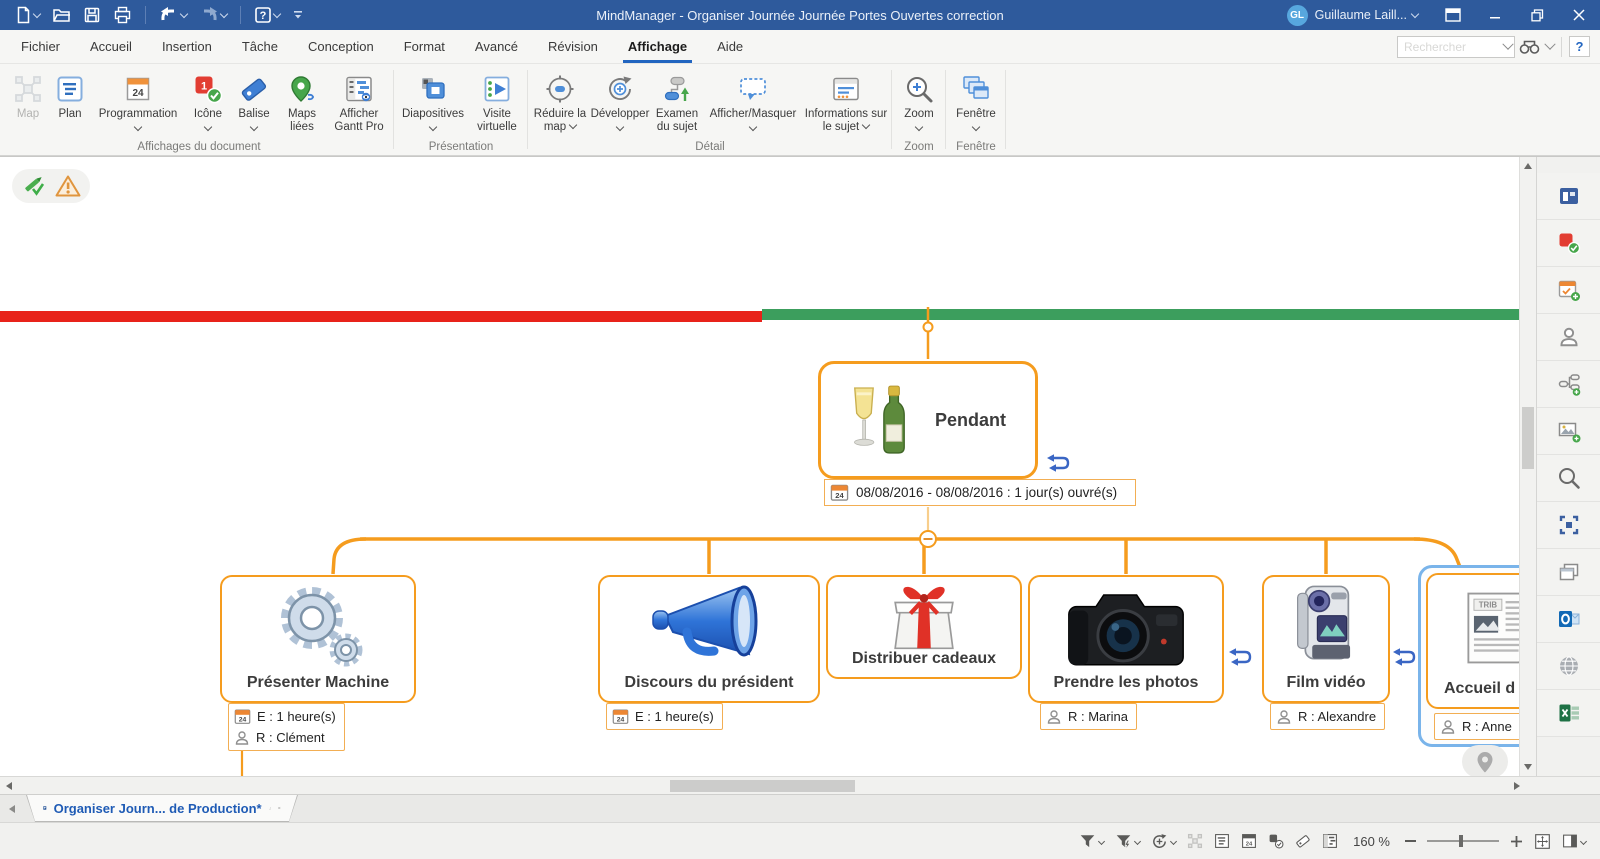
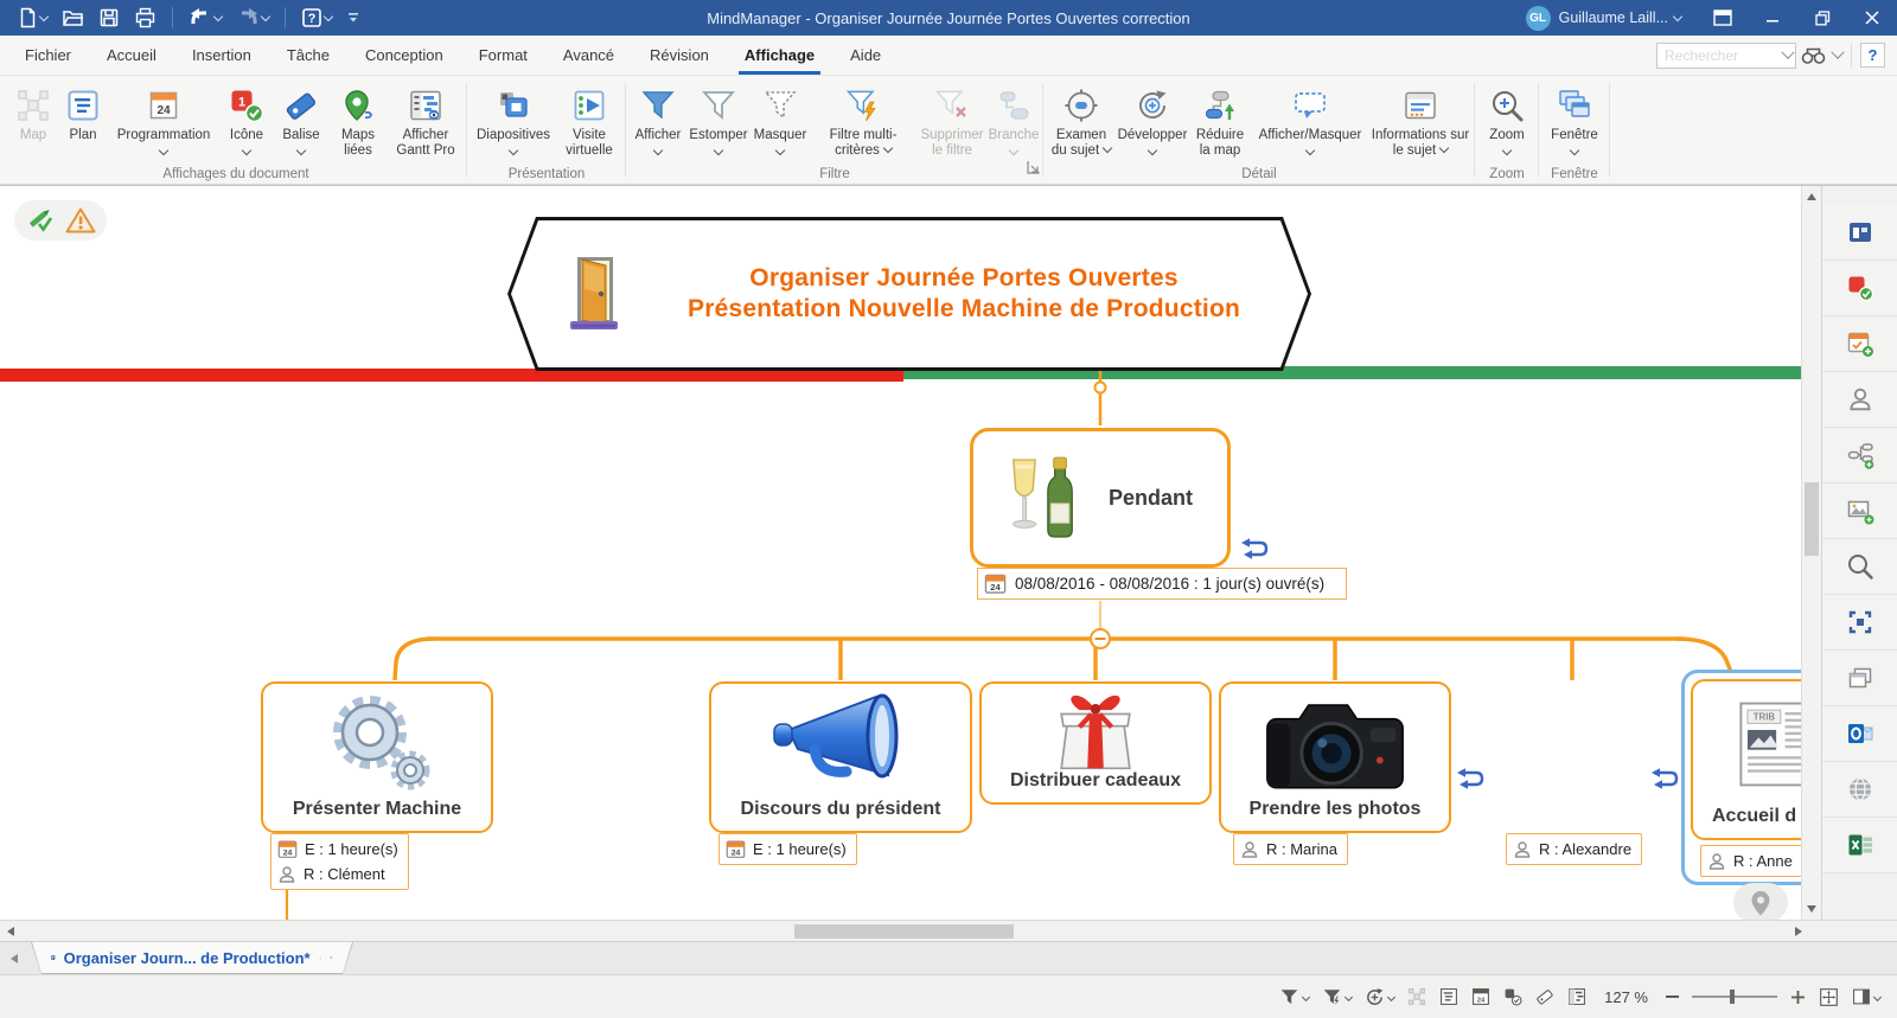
  ?
  MindManager - Organiser Journée Journée Portes Ouvertes correction
  GL
  Guillaume Laill...
  Fichier
  Accueil
  Insertion
  Tâche
  Conception
  Format
  Avancé
  Révision
  Affichage
  Aide
  Rechercher
  ?
  Map
  Plan
  24
  Programmation
  1
  Icône
  Balise
  Maps liées
  Afficher Gantt Pro
  Affichages du document
  Diapositives
  Visite virtuelle
  Présentation
+ Afficher
+ Estomper
+ Masquer
+ Filtre multi-critères
+ Supprimer le filtre
+ Branche
+ Filtre
- Réduire la map
+ Examen du sujet
  Développer
- Examen du sujet
+ Réduire la map
  Afficher/Masquer
  Informations sur le sujet
  Détail
  Zoom
  Zoom
  Fenêtre
  Fenêtre
+ Organiser Journée Portes Ouvertes
+ Présentation Nouvelle Machine de Production
  Pendant
  08/08/2016 - 08/08/2016 : 1 jour(s) ouvré(s)
  Présenter Machine
  E : 1 heure(s)
  R : Clément
  Discours du président
  E : 1 heure(s)
  Distribuer cadeaux
  Prendre les photos
  R : Marina
- Film vidéo
  R : Alexandre
  TRIB
  Accueil d
  R : Anne
  Organiser Journ... de Production*
- 160 %
+ 127 %
